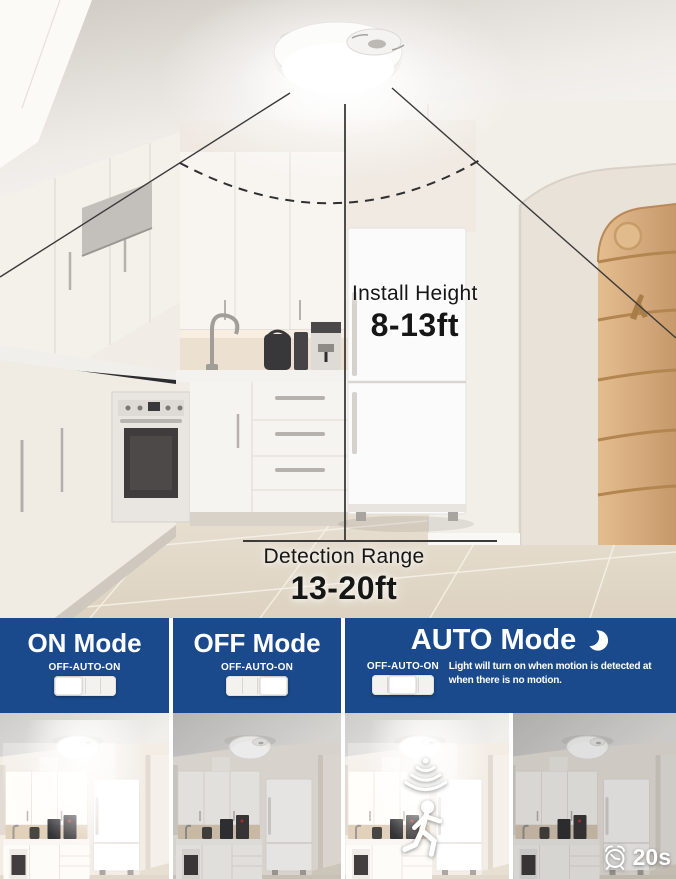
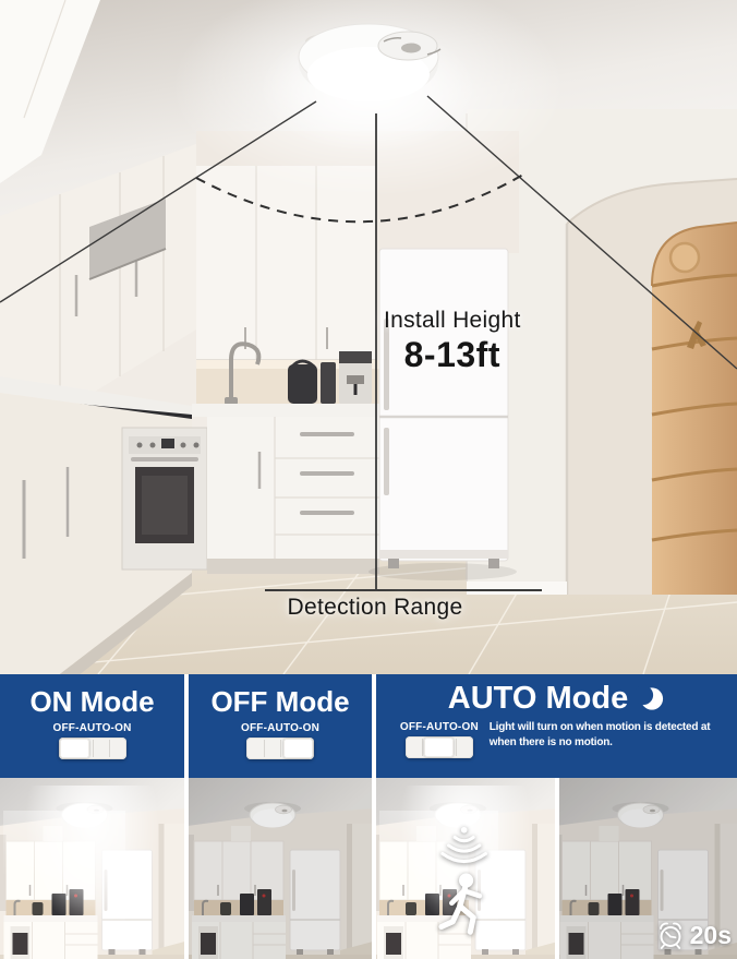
  Install Height
  8-13ft
  Detection Range
- 13-20ft
  ON Mode
  OFF-AUTO-ON
  OFF Mode
  OFF-AUTO-ON
  AUTO Mode
  OFF-AUTO-ON
  Light will turn on when motion is detected at
  when there is no motion.
  20s
